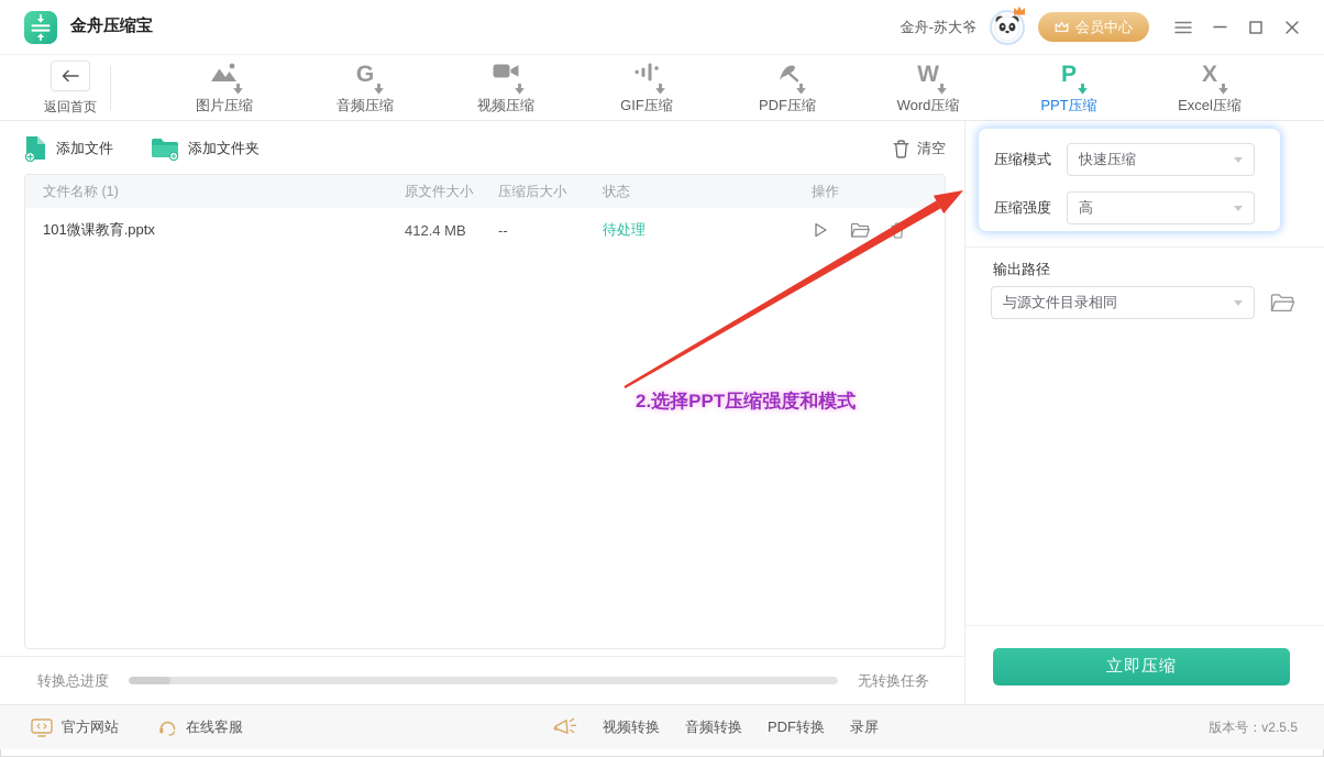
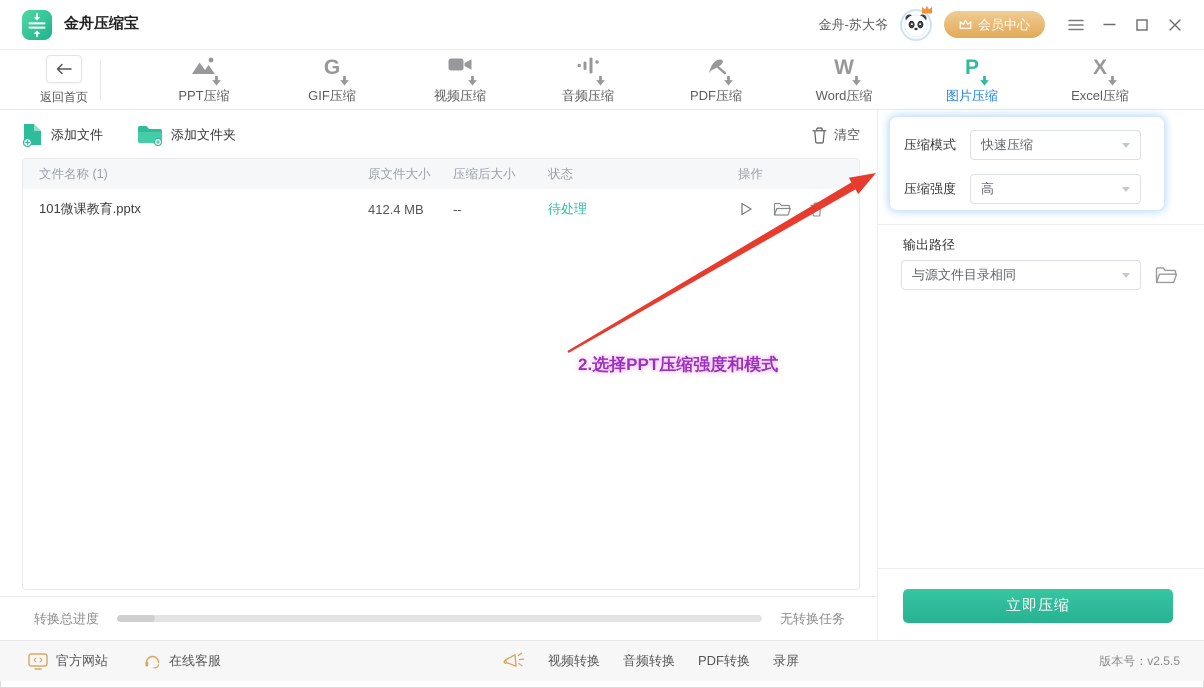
  金舟压缩宝
  金舟-苏大爷
  会员中心
  返回首页
- 图片压缩
+ PPT压缩
  G
- 音频压缩
+ GIF压缩
  视频压缩
- GIF压缩
+ 音频压缩
  PDF压缩
  W
  Word压缩
  P
- PPT压缩
+ 图片压缩
  X
  Excel压缩
  添加文件
  添加文件夹
  清空
  文件名称 (1)
  原文件大小
  压缩后大小
  状态
  操作
  101微课教育.pptx
  412.4 MB
  --
  待处理
  转换总进度
  无转换任务
  压缩模式
  快速压缩
  压缩强度
  高
  输出路径
  与源文件目录相同
  立即压缩
  官方网站
  在线客服
  视频转换
  音频转换
  PDF转换
  录屏
  版本号：v2.5.5
  2.选择PPT压缩强度和模式
